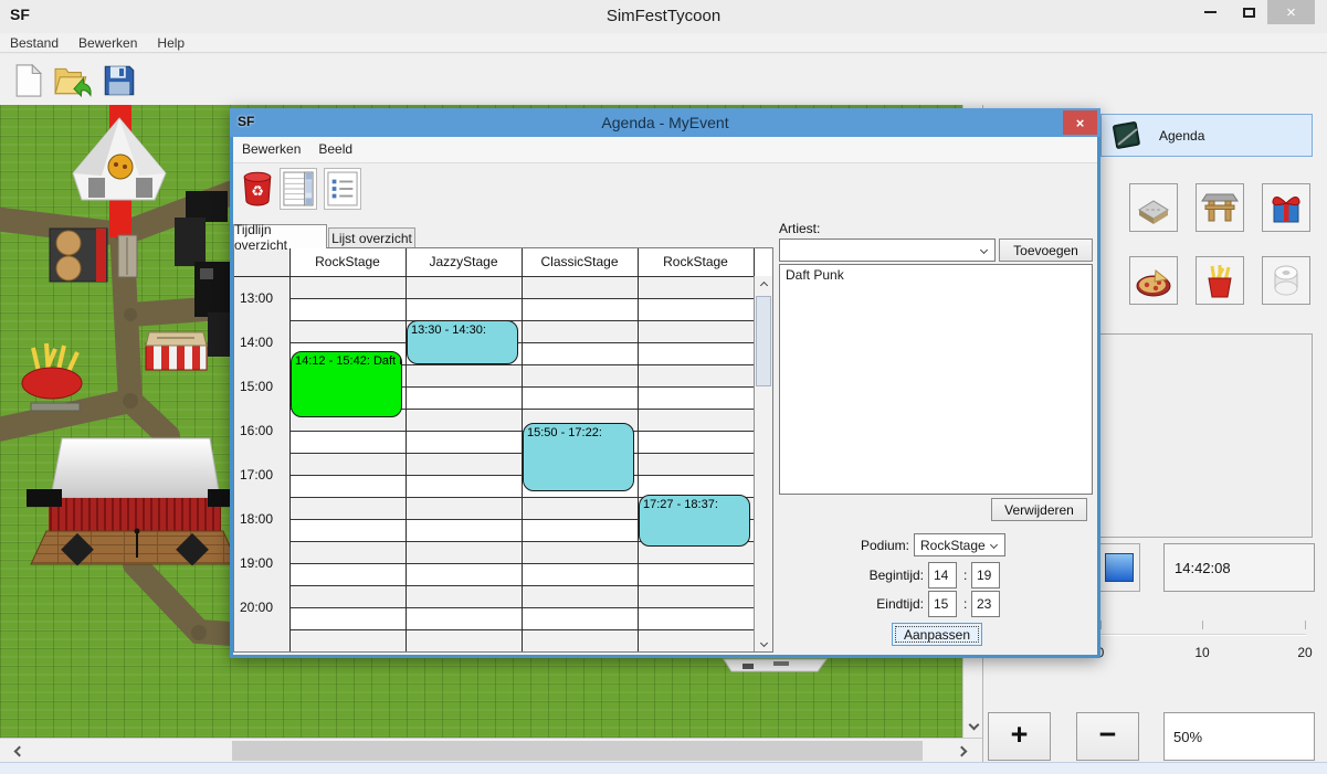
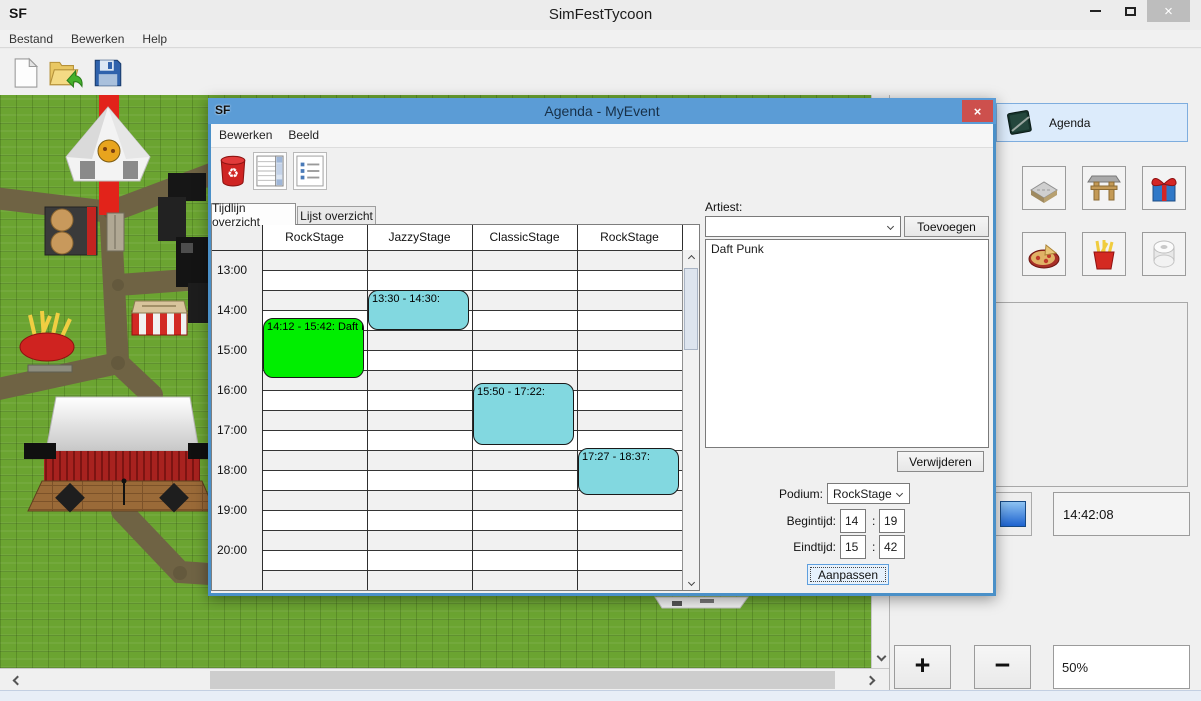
  SF
  SimFestTycoon
  ×
  Bestand Bewerken Help
  Agenda
  14:42:08
- 0
- 10
- 20
  +
  −
  50%
  SF
  Agenda - MyEvent
  ×
  Bewerken Beeld
  ♻
  Tijdlijn overzicht
  Lijst overzicht
  RockStage
  JazzyStage
  ClassicStage
  RockStage
  13:00
  14:00
  15:00
  16:00
  17:00
  18:00
  19:00
  20:00
  14:12 - 15:42: Daft
  13:30 - 14:30:
  15:50 - 17:22:
  17:27 - 18:37:
  Artiest:
  Toevoegen
  Daft Punk
  Verwijderen
  Podium:
  RockStage
  Begintijd:
  14
  :
  19
  Eindtijd:
  15
  :
- 23
+ 42
  Aanpassen
